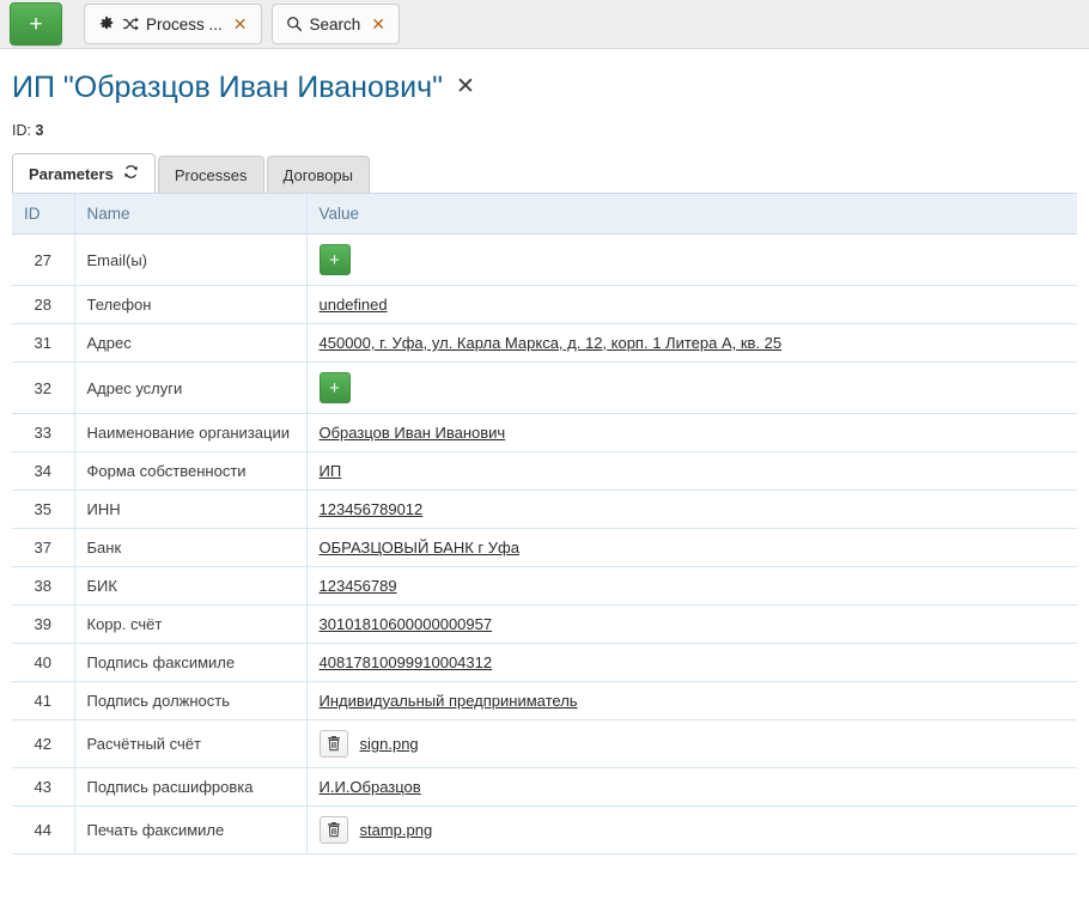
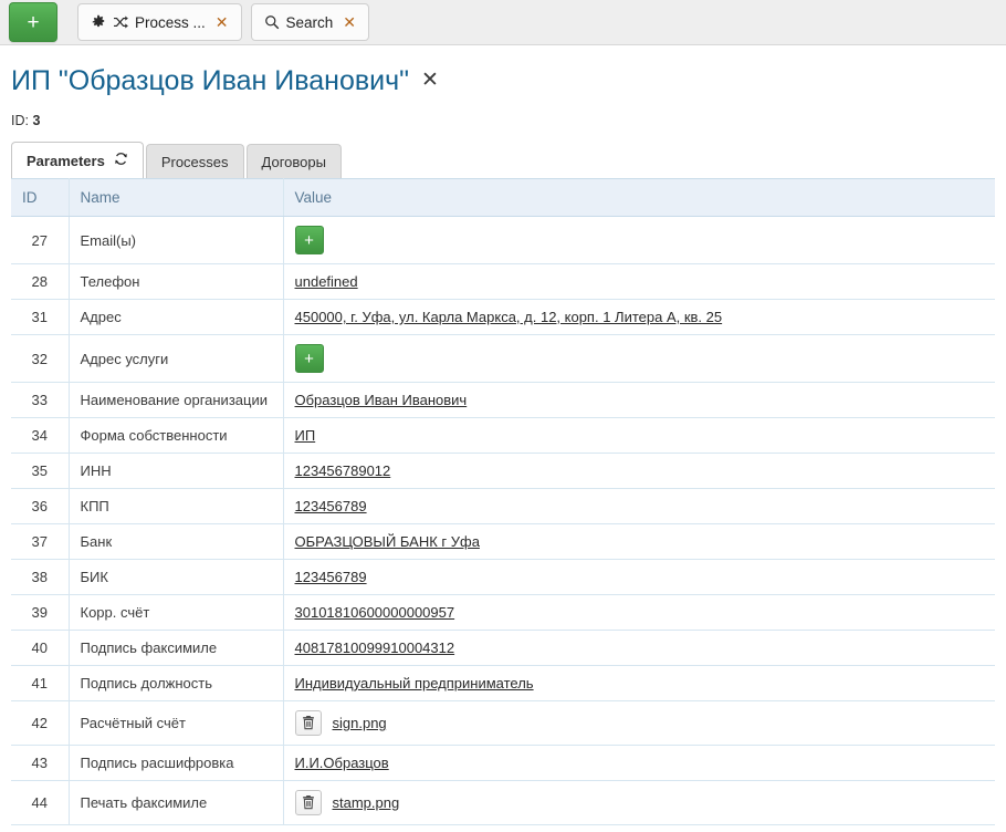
  +
  Process ...
  ✕
  Search
  ✕
  ИП "Образцов Иван Иванович"
  ✕
  ID: 3
  Parameters
  Processes
  Договоры
  ID	Name	Value
  27	Email(ы)	+
  28	Телефон	undefined
  31	Адрес	450000, г. Уфа, ул. Карла Маркса, д. 12, корп. 1 Литера А, кв. 25
  32	Адрес услуги	+
  33	Наименование организации	Образцов Иван Иванович
  34	Форма собственности	ИП
  35	ИНН	123456789012
+ 36	КПП	123456789
  37	Банк	ОБРАЗЦОВЫЙ БАНК г Уфа
  38	БИК	123456789
  39	Корр. счёт	30101810600000000957
  40	Подпись факсимиле	40817810099910004312
  41	Подпись должность	Индивидуальный предприниматель
  42	Расчётный счёт	sign.png
  43	Подпись расшифровка	И.И.Образцов
  44	Печать факсимиле	stamp.png
